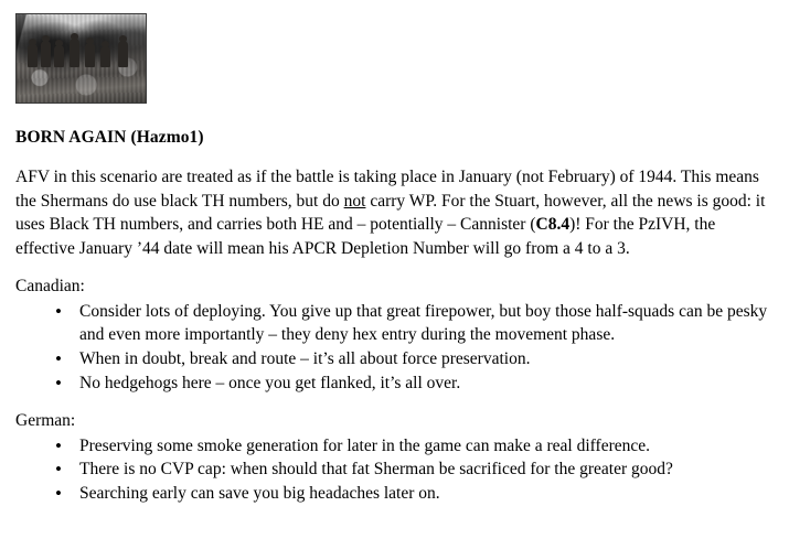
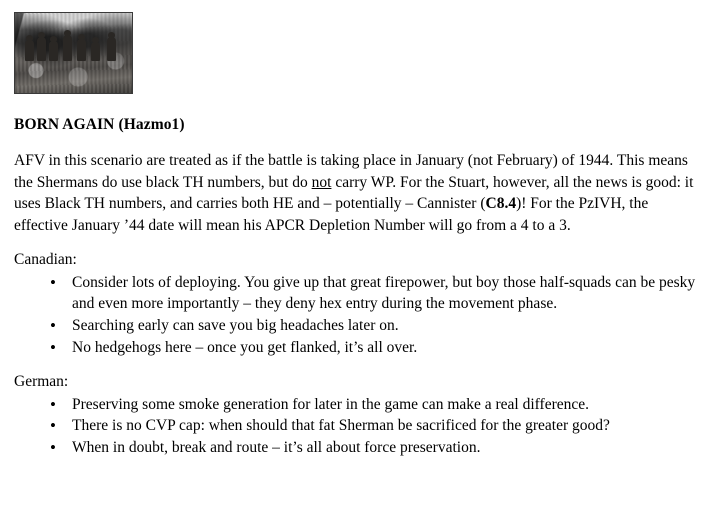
  BORN AGAIN (Hazmo1)
  AFV in this scenario are treated as if the battle is taking place in January (not February) of 1944. This means the Shermans do use black TH numbers, but do not carry WP. For the Stuart, however, all the news is good: it uses Black TH numbers, and carries both HE and – potentially – Cannister (C8.4)! For the PzIVH, the effective January ’44 date will mean his APCR Depletion Number will go from a 4 to a 3.
  Canadian:
  Consider lots of deploying. You give up that great firepower, but boy those half-squads can be pesky and even more importantly – they deny hex entry during the movement phase.
- When in doubt, break and route – it’s all about force preservation.
+ Searching early can save you big headaches later on.
  No hedgehogs here – once you get flanked, it’s all over.
  German:
  Preserving some smoke generation for later in the game can make a real difference.
  There is no CVP cap: when should that fat Sherman be sacrificed for the greater good?
- Searching early can save you big headaches later on.
+ When in doubt, break and route – it’s all about force preservation.
